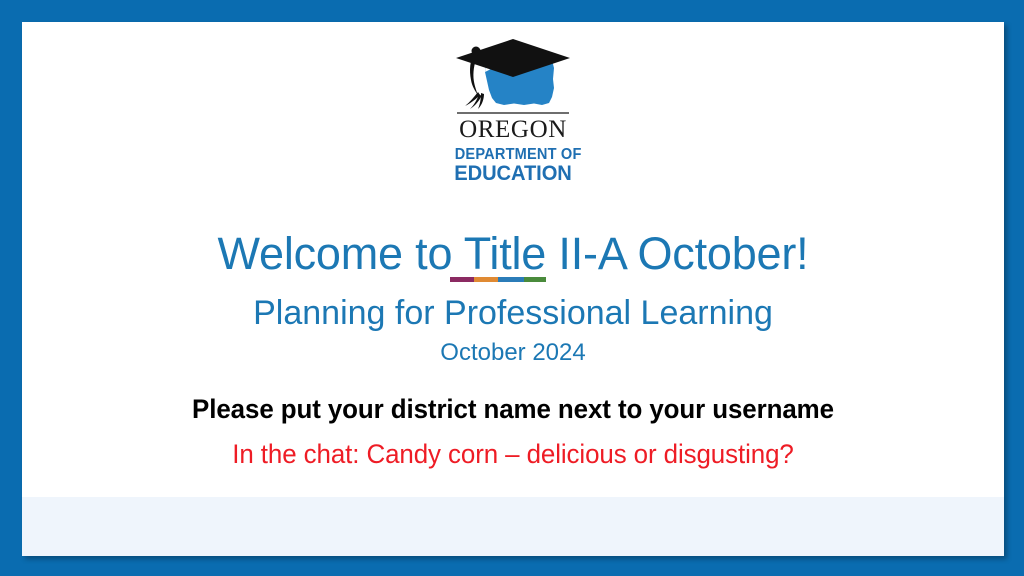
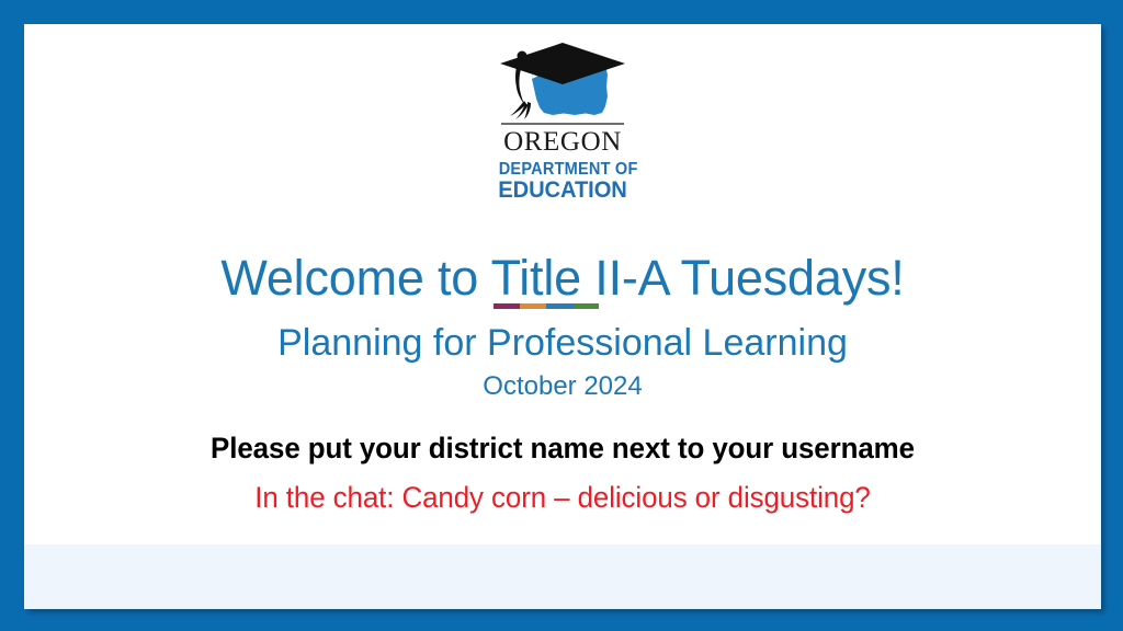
  OREGON
  DEPARTMENT OF
  EDUCATION
- Welcome to Title II-A October!
+ Welcome to Title II-A Tuesdays!
  Planning for Professional Learning
  October 2024
  Please put your district name next to your username
  In the chat: Candy corn – delicious or disgusting?
